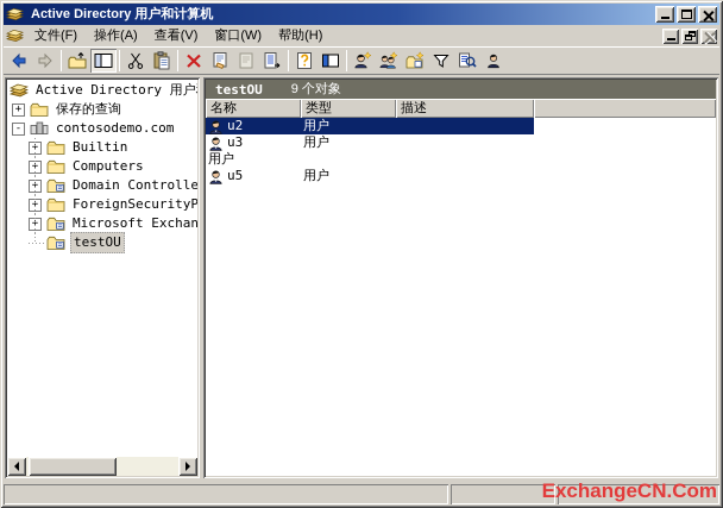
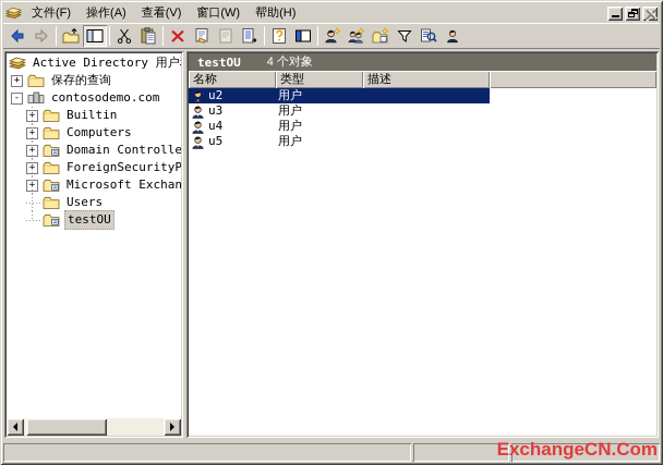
- Active Directory 用户和计算机
  文件(F)
  操作(A)
  查看(V)
  窗口(W)
  帮助(H)
  Active Directory 用户
  保存的查询
  contosodemo.com
  Builtin
  Computers
  Domain Controlle
  Microsoft Exchan
+ Users
  testOU
  testOU
- 9 个对象
+ 4 个对象
  名称
  类型
  描述
  u2
  用户
  u3
  用户
+ u4
  用户
  u5
  用户
  ExchangeCN.Com
